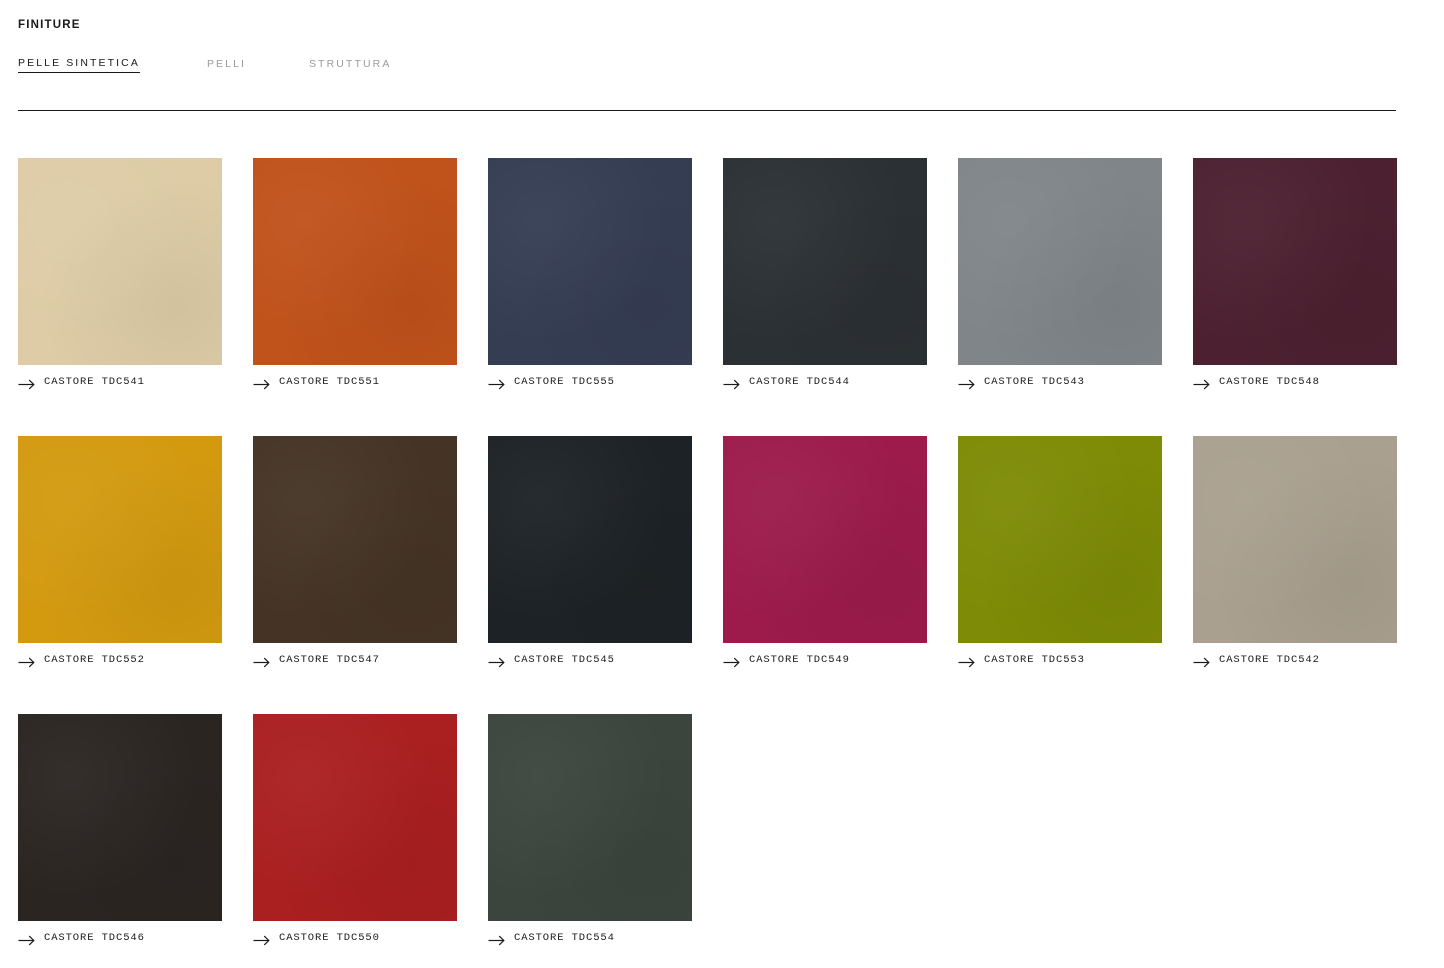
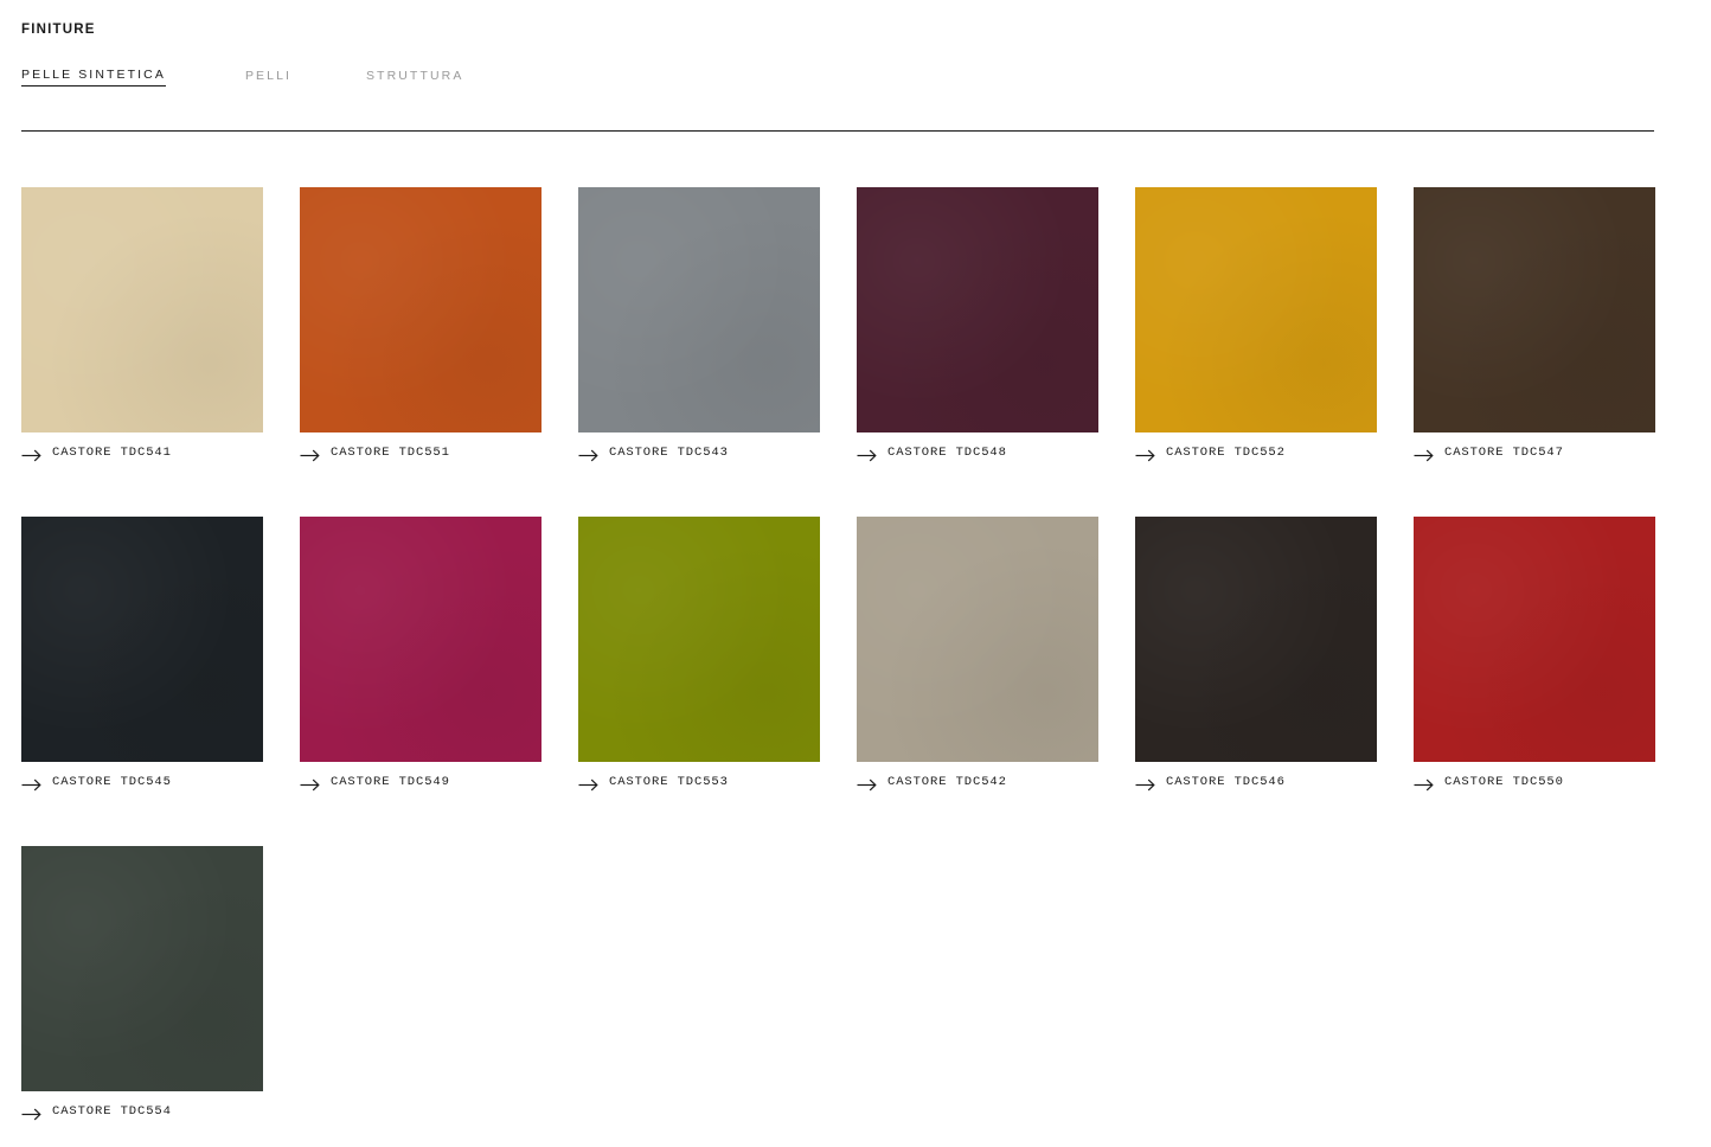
  FINITURE
  PELLE SINTETICA
  PELLI
  STRUTTURA
  CASTORE TDC541
  CASTORE TDC551
- CASTORE TDC555
- CASTORE TDC544
  CASTORE TDC543
  CASTORE TDC548
  CASTORE TDC552
  CASTORE TDC547
  CASTORE TDC545
  CASTORE TDC549
  CASTORE TDC553
  CASTORE TDC542
  CASTORE TDC546
  CASTORE TDC550
  CASTORE TDC554
